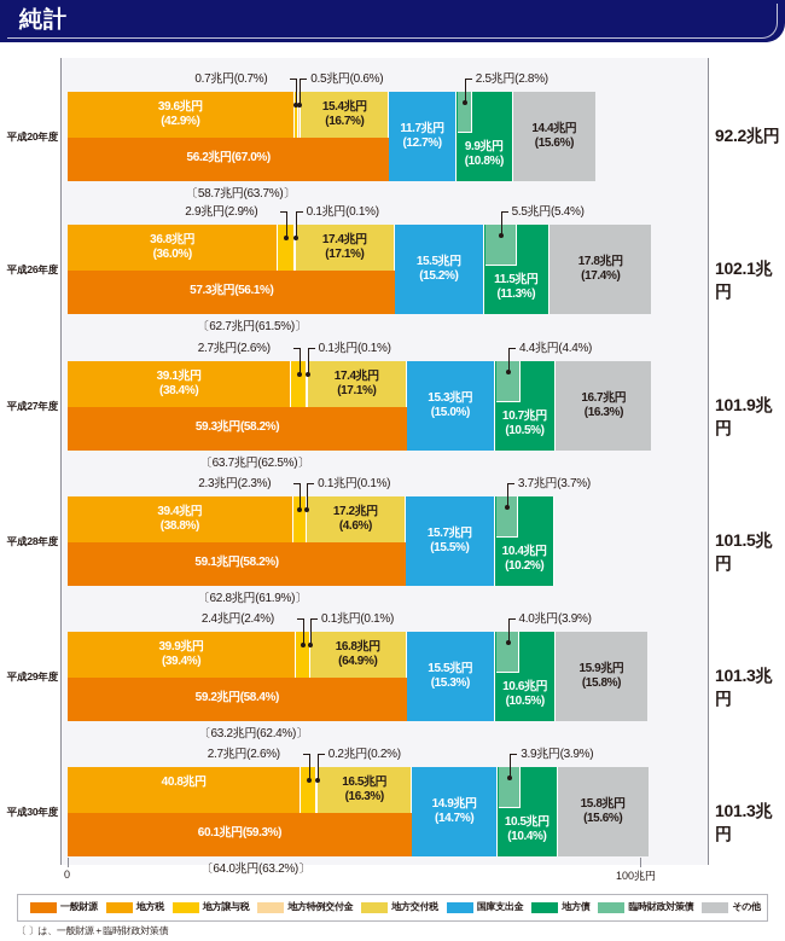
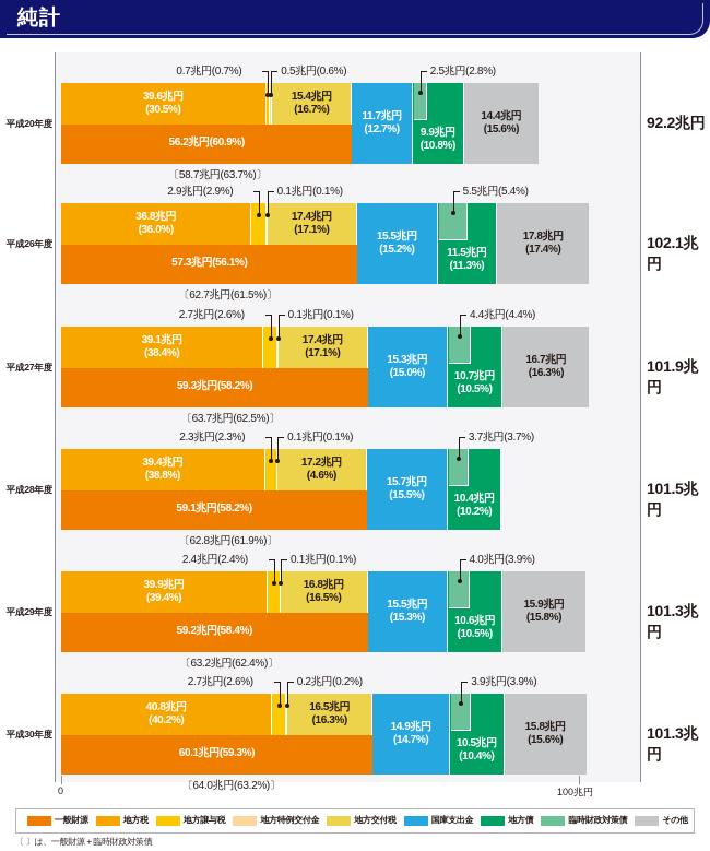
  純計
  平成20年度
  92.2兆円
  39.6兆円
- (42.9%)
+ (30.5%)
  15.4兆円
  (16.7%)
- 56.2兆円(67.0%)
+ 56.2兆円(60.9%)
  11.7兆円
  (12.7%)
  9.9兆円
  (10.8%)
  14.4兆円
  (15.6%)
  0.7兆円(0.7%)
  0.5兆円(0.6%)
  2.5兆円(2.8%)
  〔58.7兆円(63.7%)〕
  平成26年度
  102.1兆円
  36.8兆円
  (36.0%)
  17.4兆円
  (17.1%)
  57.3兆円(56.1%)
  15.5兆円
  (15.2%)
  11.5兆円
  (11.3%)
  17.8兆円
  (17.4%)
  2.9兆円(2.9%)
  0.1兆円(0.1%)
  5.5兆円(5.4%)
  〔62.7兆円(61.5%)〕
  平成27年度
  101.9兆円
  39.1兆円
  (38.4%)
  17.4兆円
  (17.1%)
  59.3兆円(58.2%)
  15.3兆円
  (15.0%)
  10.7兆円
  (10.5%)
  16.7兆円
  (16.3%)
  2.7兆円(2.6%)
  0.1兆円(0.1%)
  4.4兆円(4.4%)
  〔63.7兆円(62.5%)〕
  平成28年度
  101.5兆円
  39.4兆円
  (38.8%)
  17.2兆円
  (4.6%)
  59.1兆円(58.2%)
  15.7兆円
  (15.5%)
  10.4兆円
  (10.2%)
  2.3兆円(2.3%)
  0.1兆円(0.1%)
  3.7兆円(3.7%)
  〔62.8兆円(61.9%)〕
  平成29年度
  101.3兆円
  39.9兆円
  (39.4%)
  16.8兆円
- (64.9%)
+ (16.5%)
  59.2兆円(58.4%)
  15.5兆円
  (15.3%)
  10.6兆円
  (10.5%)
  15.9兆円
  (15.8%)
  2.4兆円(2.4%)
  0.1兆円(0.1%)
  4.0兆円(3.9%)
  〔63.2兆円(62.4%)〕
  平成30年度
  101.3兆円
  40.8兆円
+ (40.2%)
  16.5兆円
  (16.3%)
  60.1兆円(59.3%)
  14.9兆円
  (14.7%)
  10.5兆円
  (10.4%)
  15.8兆円
  (15.6%)
  2.7兆円(2.6%)
  0.2兆円(0.2%)
  3.9兆円(3.9%)
  〔64.0兆円(63.2%)〕
  0
  100兆円
  一般財源
  地方税
  地方譲与税
  地方特例交付金
  地方交付税
  国庫支出金
  地方債
  臨時財政対策債
  その他
  〔 〕は、一般財源＋臨時財政対策債
